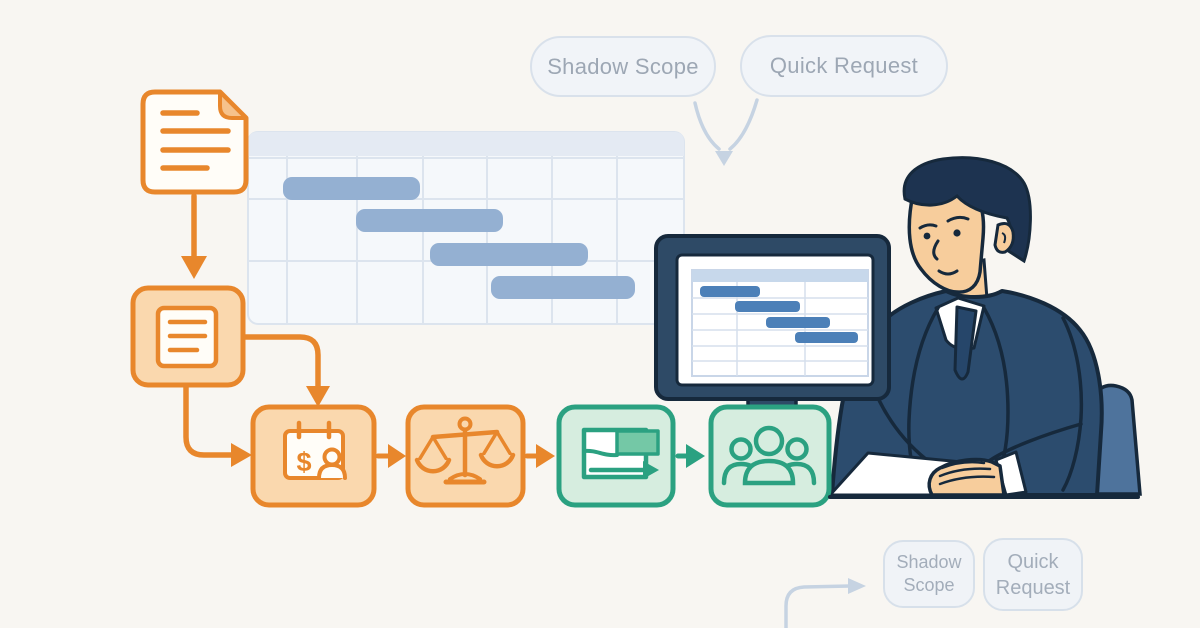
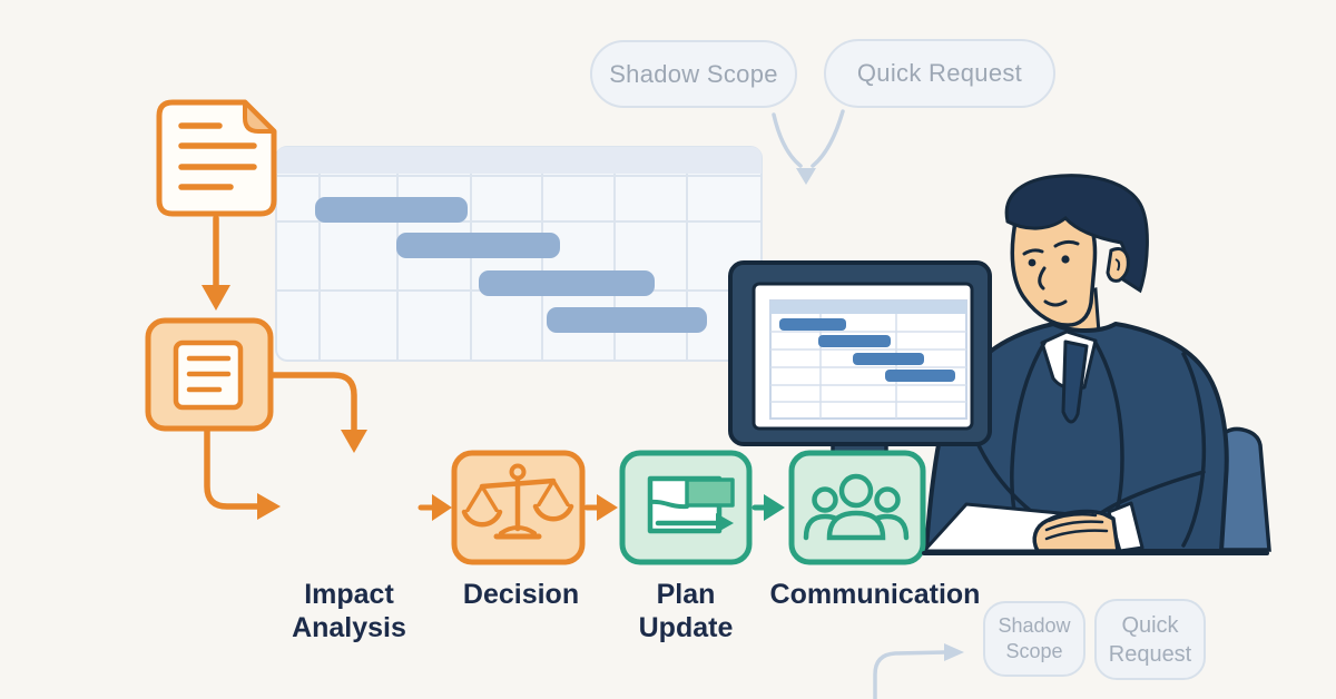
- $
  Shadow Scope
  Quick Request
+ Impact Analysis
+ Decision
+ Plan Update
+ Communication
  Shadow Scope
  Quick Request
